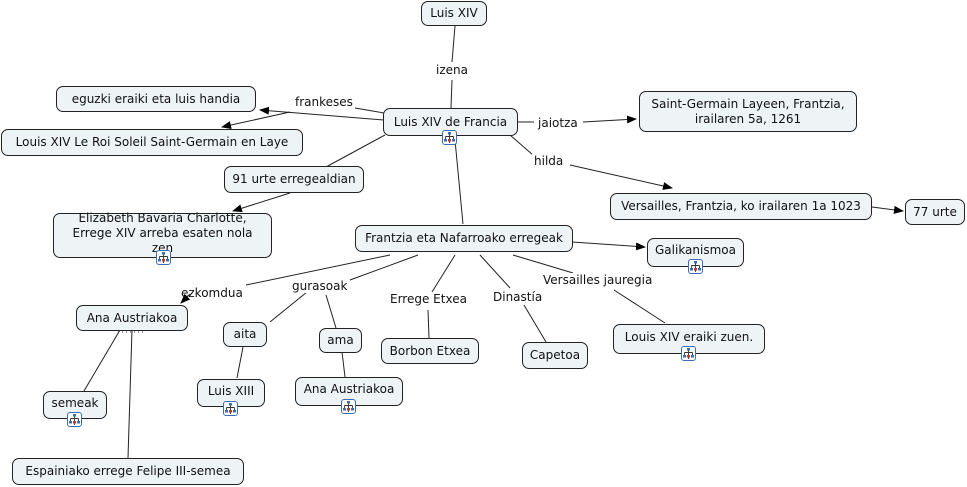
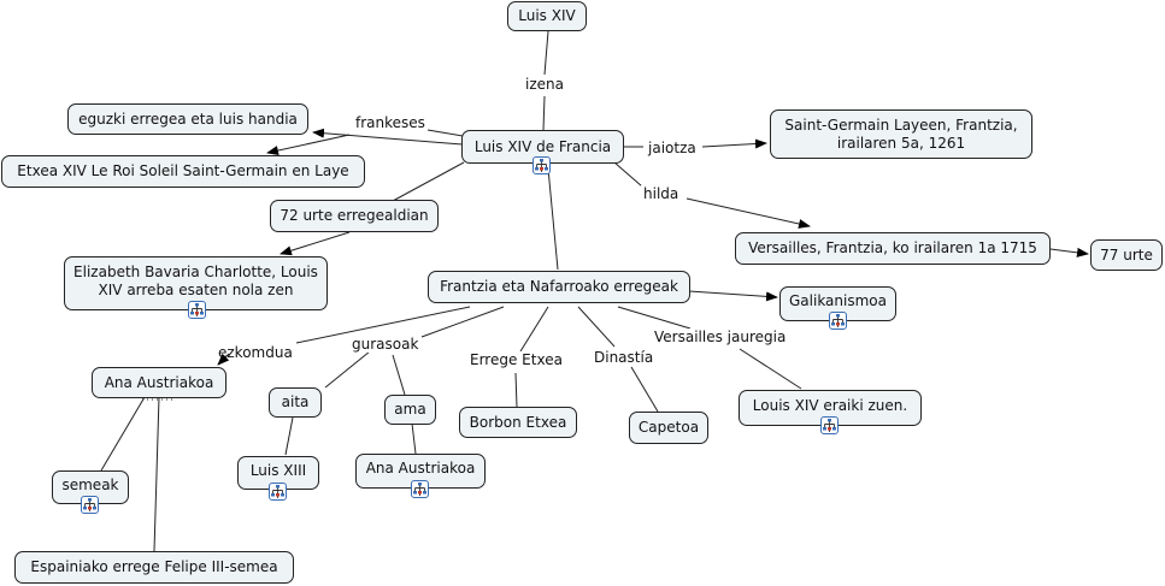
  Luis XIV
  Luis XIV de Francia
- eguzki eraiki eta luis handia
+ eguzki erregea eta luis handia
- Louis XIV Le Roi Soleil Saint-Germain en Laye
+ Etxea XIV Le Roi Soleil Saint-Germain en Laye
  Saint-Germain Layeen, Frantzia, irailaren 5a, 1261
- Versailles, Frantzia, ko irailaren 1a 1023
+ Versailles, Frantzia, ko irailaren 1a 1715
  77 urte
- 91 urte erregealdian
+ 72 urte erregealdian
- Elizabeth Bavaria Charlotte, Errege XIV arreba esaten nola zen
+ Elizabeth Bavaria Charlotte, Louis XIV arreba esaten nola zen
  Frantzia eta Nafarroako erregeak
  Galikanismoa
  Ana Austriakoa
  aita
  ama
  Borbon Etxea
  Capetoa
  Louis XIV eraiki zuen.
  semeak
  Luis XIII
  Ana Austriakoa
  Espainiako errege Felipe III-semea
  izena
  frankeses
  jaiotza
  hilda
  ezkomdua
  gurasoak
  Errege Etxea
  Dinastía
  Versailles jauregia
